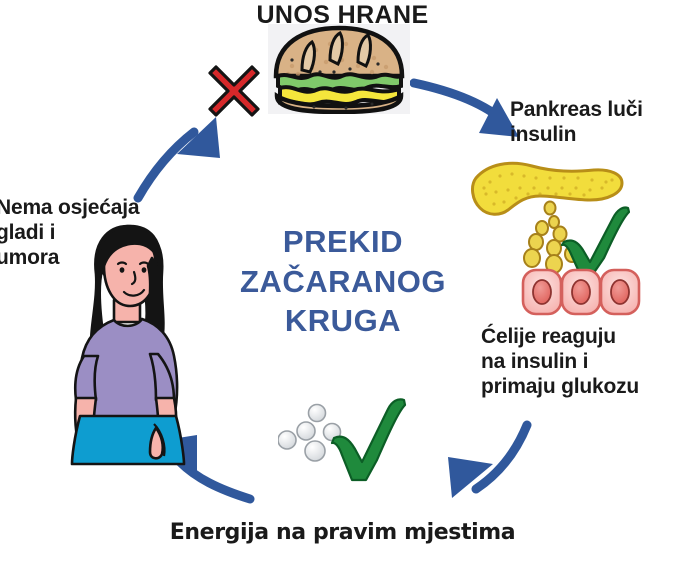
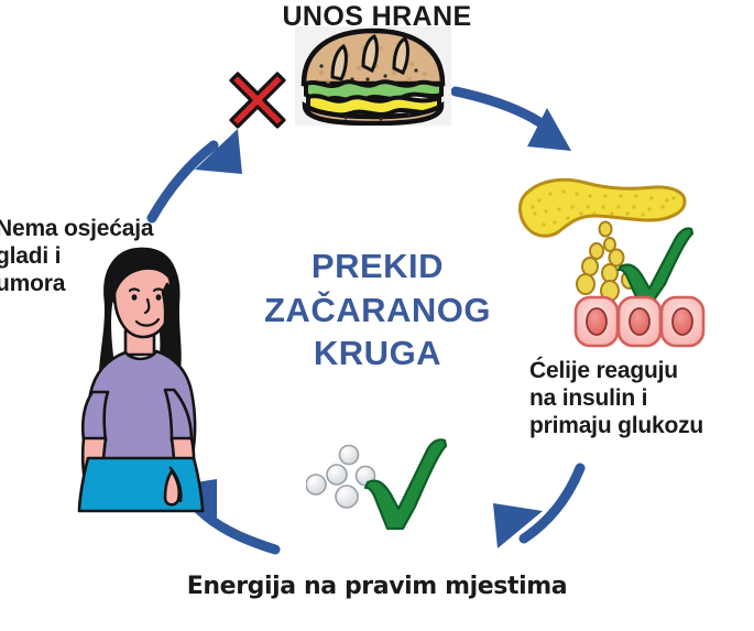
  UNOS HRANE
- Pankreas luči
- insulin
  Ćelije reaguju
  na insulin i
  primaju glukozu
  Energija na pravim mjestima
  Nema osjećaja
  gladi i
  umora
  PREKID
  ZAČARANOG
  KRUGA
